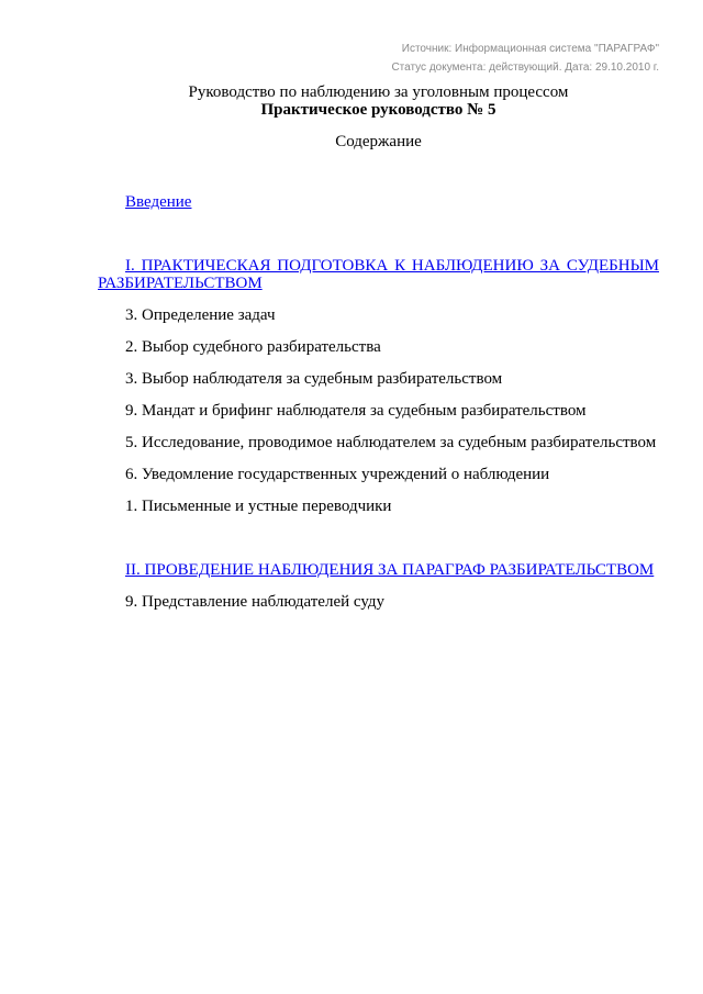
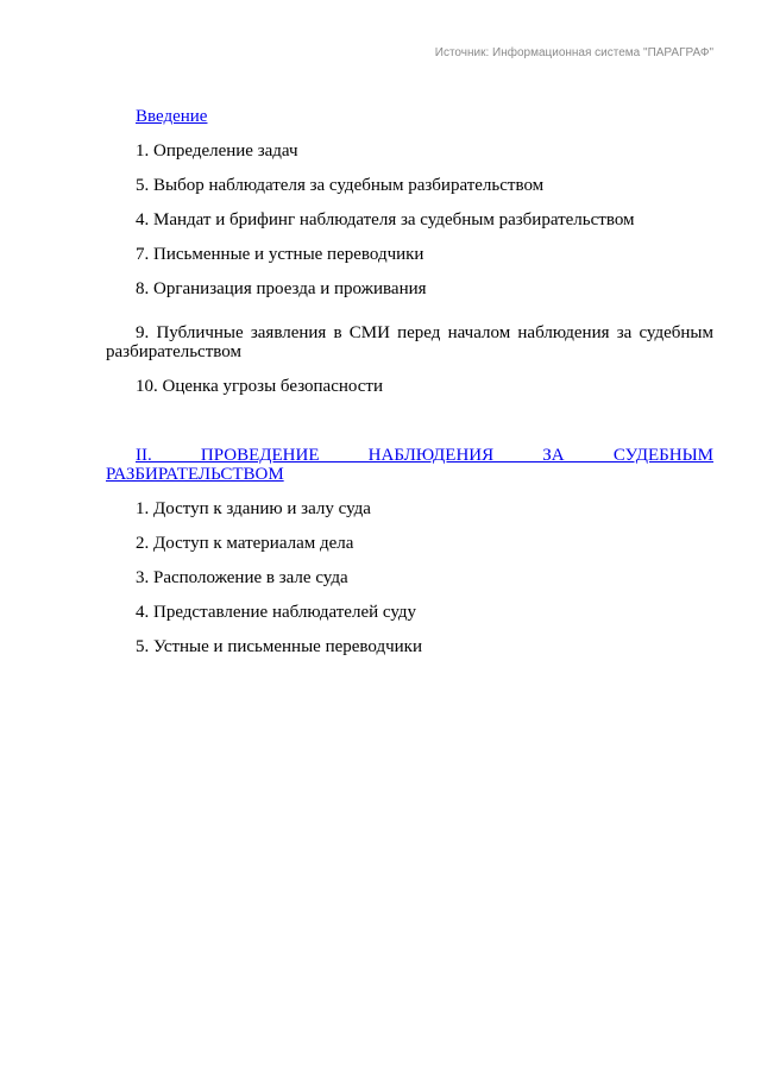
  Источник: Информационная система "ПАРАГРАФ"
- Статус документа: действующий. Дата: 29.10.2010 г.
- Руководство по наблюдению за уголовным процессом
- Практическое руководство № 5
- Содержание
  Введение
- I. ПРАКТИЧЕСКАЯ ПОДГОТОВКА К НАБЛЮДЕНИЮ ЗА СУДЕБНЫМ РАЗБИРАТЕЛЬСТВОМ
- 3. Определение задач
+ 1. Определение задач
- 2. Выбор судебного разбирательства
- 3. Выбор наблюдателя за судебным разбирательством
+ 5. Выбор наблюдателя за судебным разбирательством
- 9. Мандат и брифинг наблюдателя за судебным разбирательством
+ 4. Мандат и брифинг наблюдателя за судебным разбирательством
- 5. Исследование, проводимое наблюдателем за судебным разбирательством
- 6. Уведомление государственных учреждений о наблюдении
- 1. Письменные и устные переводчики
+ 7. Письменные и устные переводчики
+ 8. Организация проезда и проживания
+ 9. Публичные заявления в СМИ перед началом наблюдения за судебным разбирательством
+ 10. Оценка угрозы безопасности
- II. ПРОВЕДЕНИЕ НАБЛЮДЕНИЯ ЗА ПАРАГРАФ РАЗБИРАТЕЛЬСТВОМ
+ II. ПРОВЕДЕНИЕ НАБЛЮДЕНИЯ ЗА СУДЕБНЫМ РАЗБИРАТЕЛЬСТВОМ
+ 1. Доступ к зданию и залу суда
+ 2. Доступ к материалам дела
+ 3. Расположение в зале суда
- 9. Представление наблюдателей суду
+ 4. Представление наблюдателей суду
+ 5. Устные и письменные переводчики
